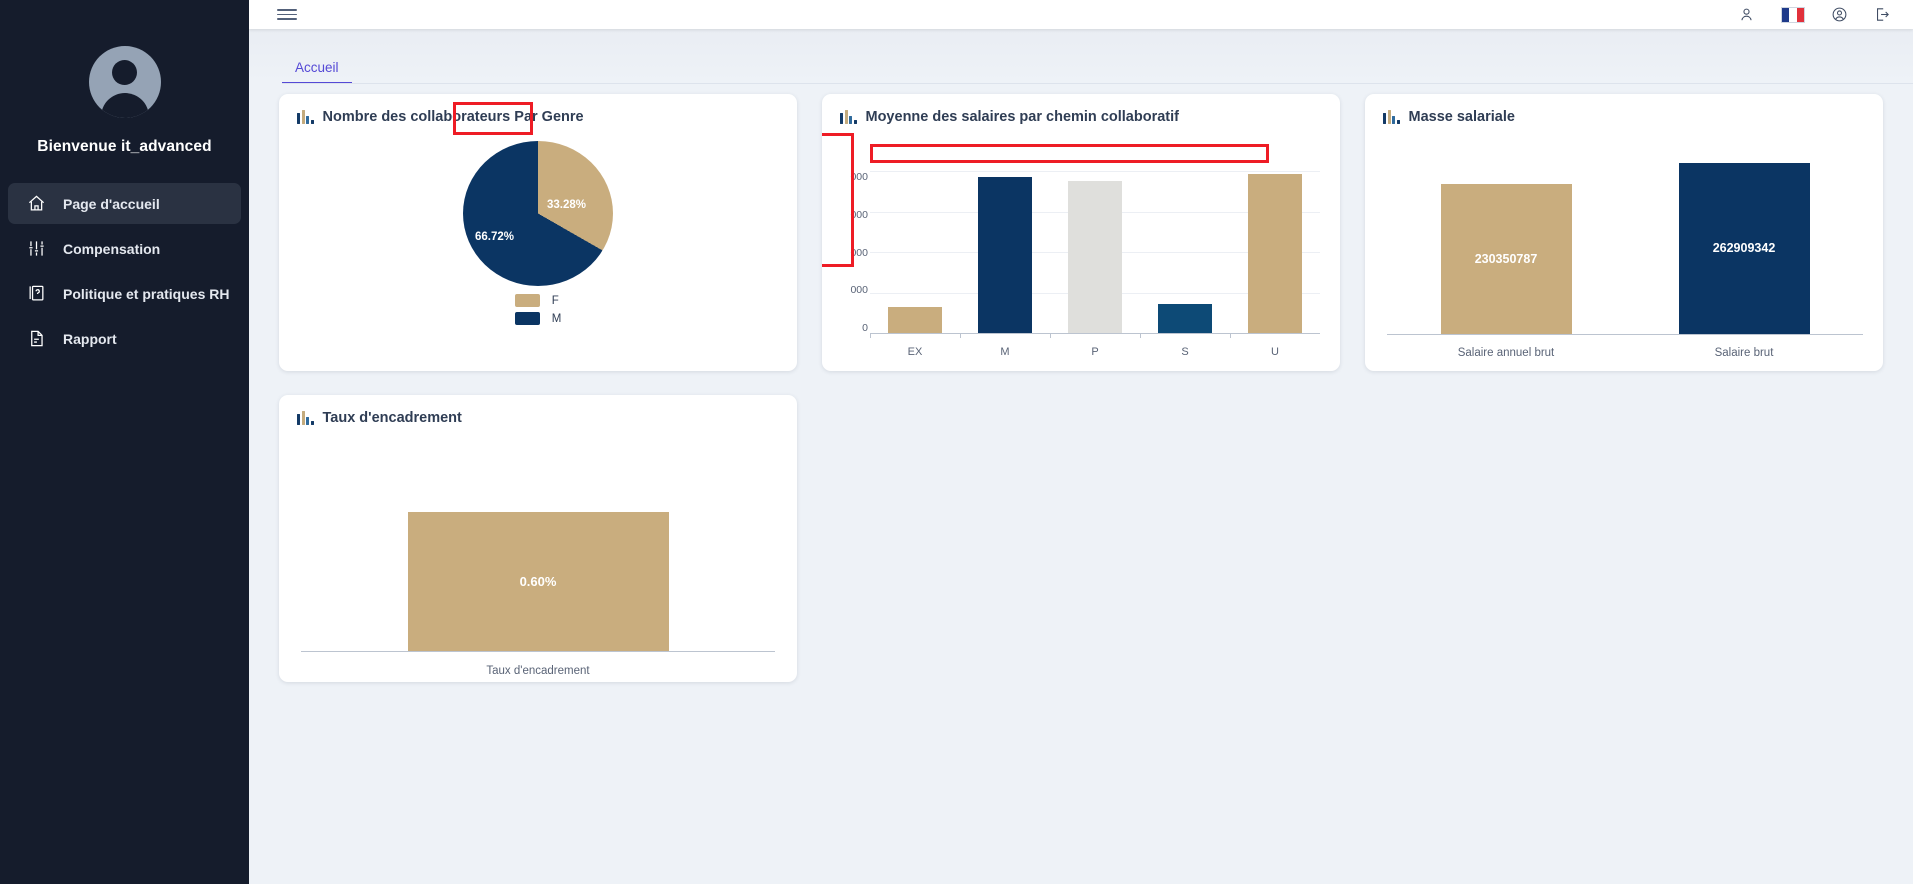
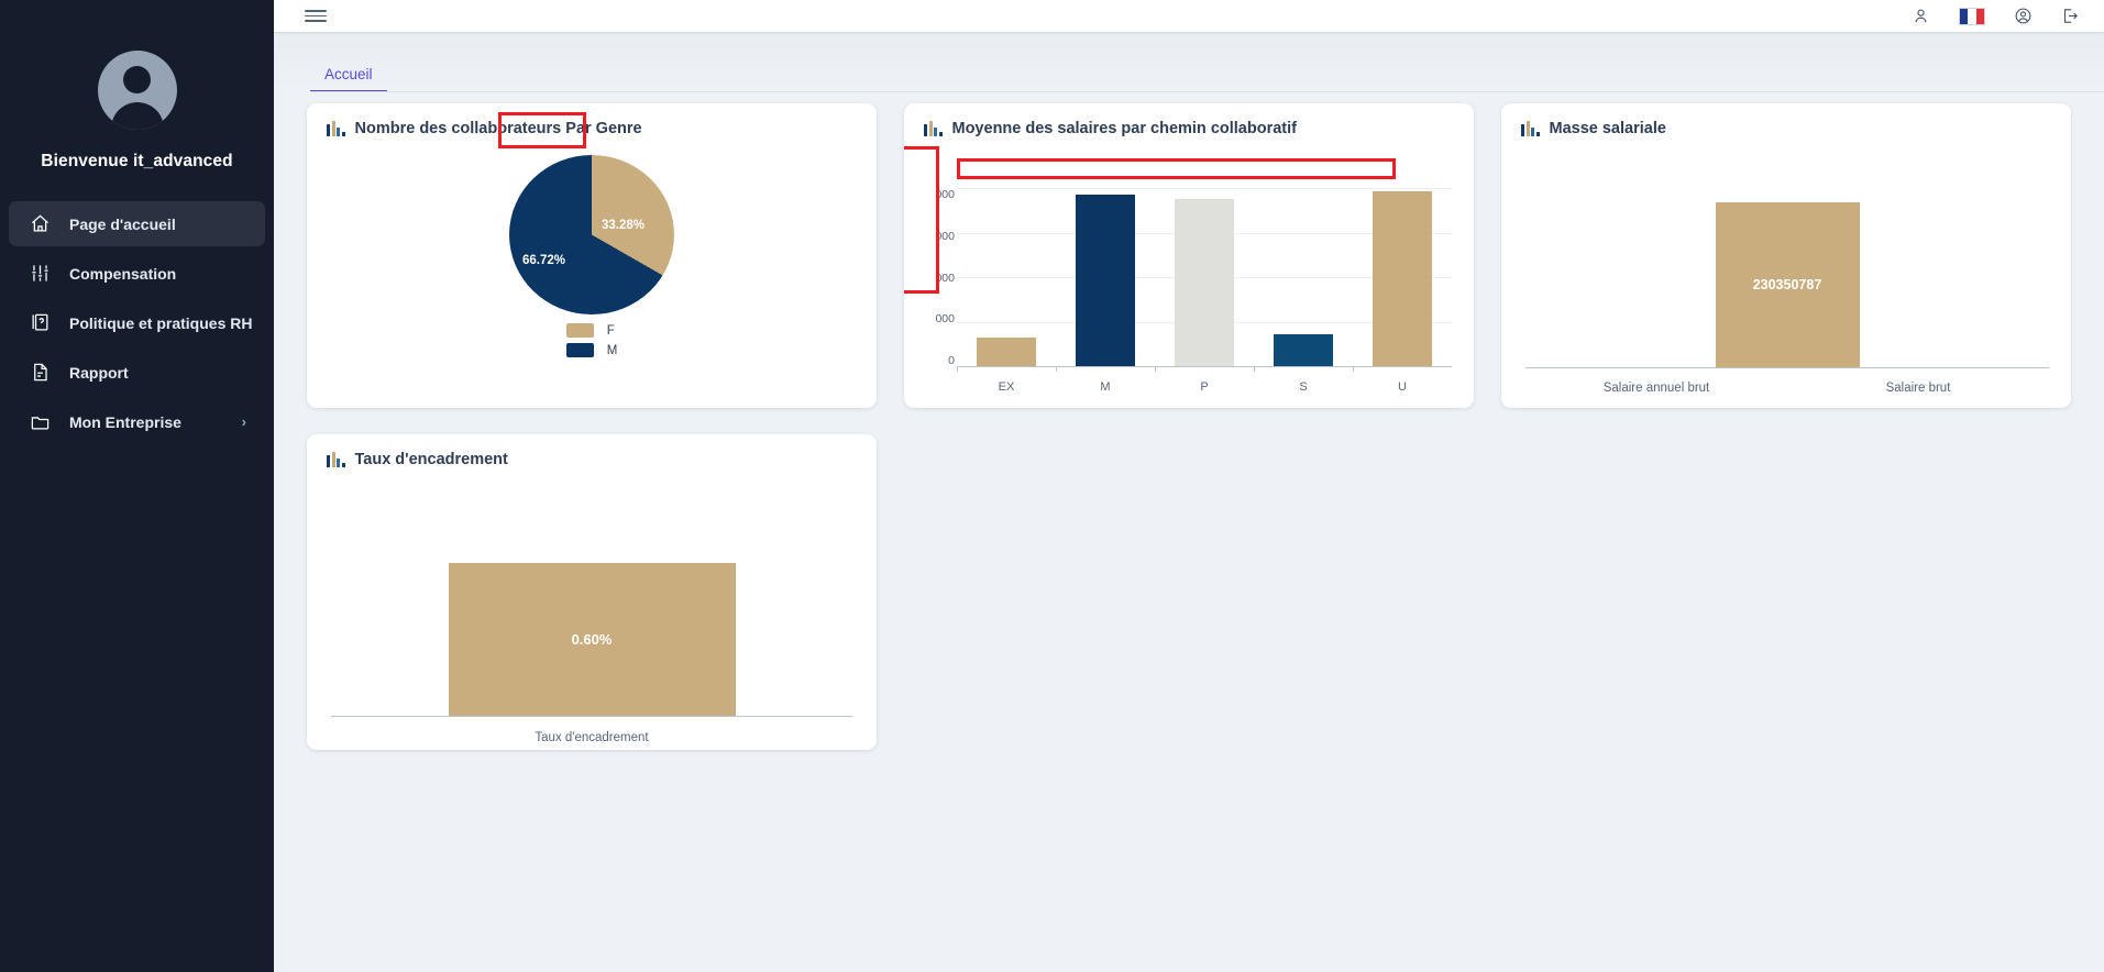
  Bienvenue it_advanced
  Page d'accueil
  Compensation
  Politique et pratiques RH
  Rapport
+ Mon Entreprise
+ ›
  Accueil
  Nombre des collaborateurs Par Genre
  33.28%
  66.72%
  F
  M
  Moyenne des salaires par chemin collaboratif
  000
  000
  000
  000
  0
  EX
  M
  P
  S
  U
  Masse salariale
  230350787
- 262909342
  Salaire annuel brut
  Salaire brut
  Taux d'encadrement
  0.60%
  Taux d'encadrement
